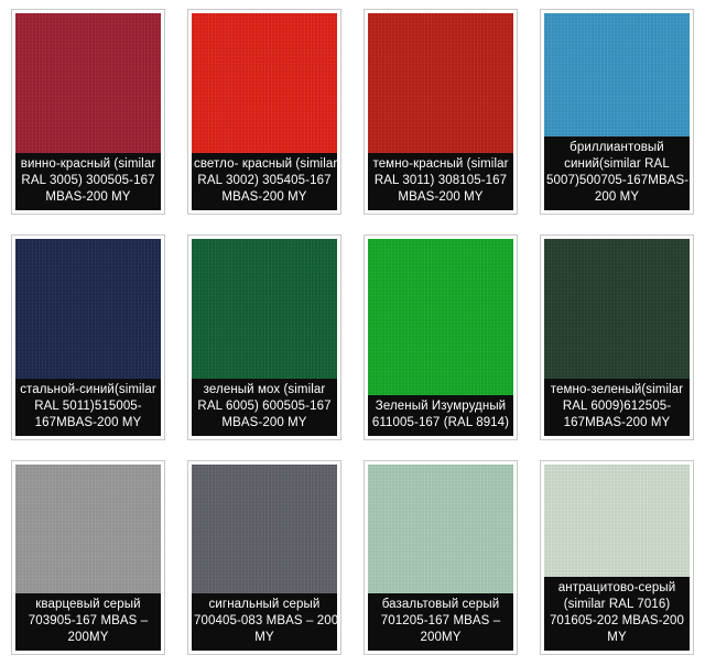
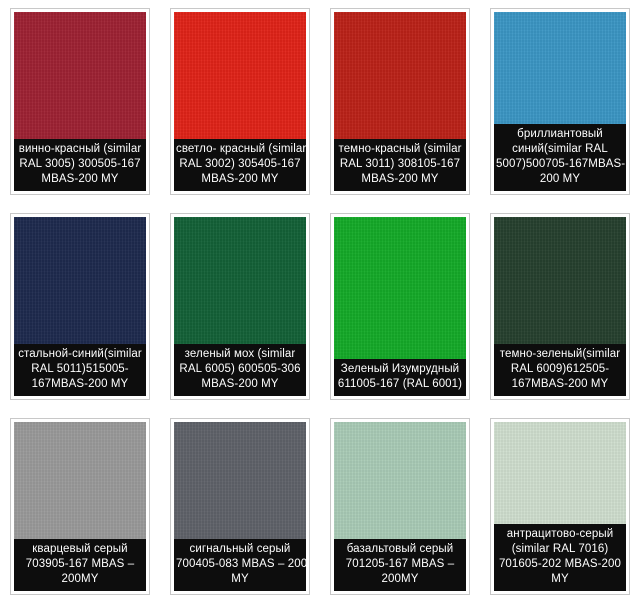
  винно-красный (similar
  RAL 3005) 300505-167
  MBAS-200 MY
  светло- красный (similar
  RAL 3002) 305405-167
  MBAS-200 MY
  темно-красный (similar
  RAL 3011) 308105-167
  MBAS-200 MY
  бриллиантовый
  синий(similar RAL
  5007)500705-167MBAS-
  200 MY
  стальной-синий(similar
  RAL 5011)515005-
  167MBAS-200 MY
  зеленый мох (similar
- RAL 6005) 600505-167
+ RAL 6005) 600505-306
  MBAS-200 MY
  Зеленый Изумрудный
- 611005-167 (RAL 8914)
+ 611005-167 (RAL 6001)
  темно-зеленый(similar
  RAL 6009)612505-
  167MBAS-200 MY
  кварцевый серый
  703905-167 MBAS –
  200MY
  сигнальный серый
  700405-083 MBAS – 200
  MY
  базальтовый серый
  701205-167 MBAS –
  200MY
  антрацитово-серый
  (similar RAL 7016)
  701605-202 MBAS-200
  MY
